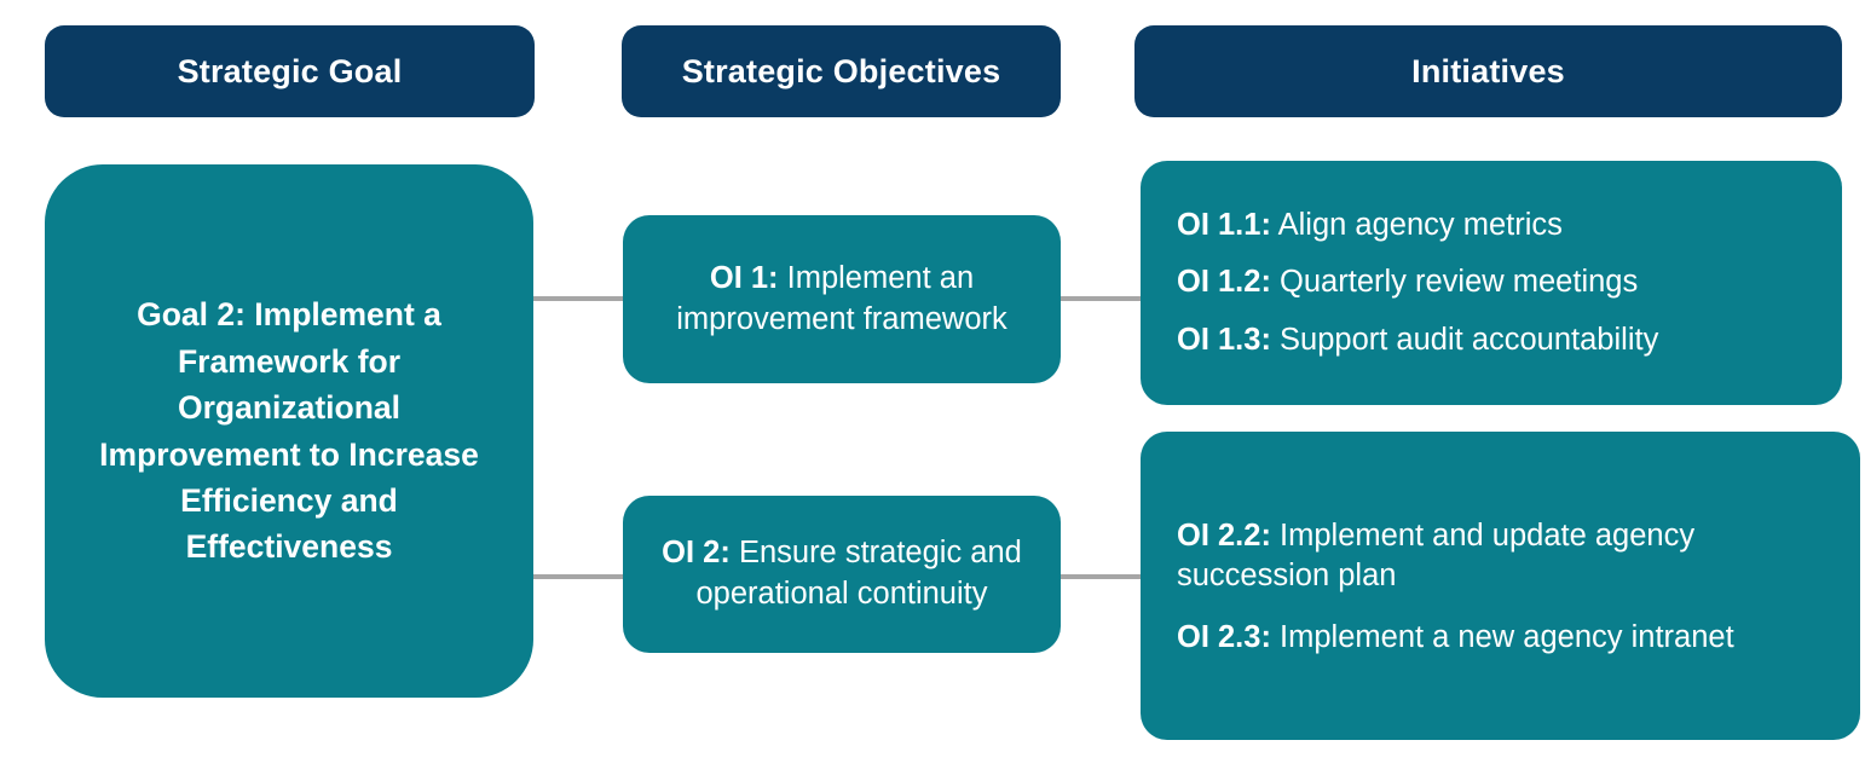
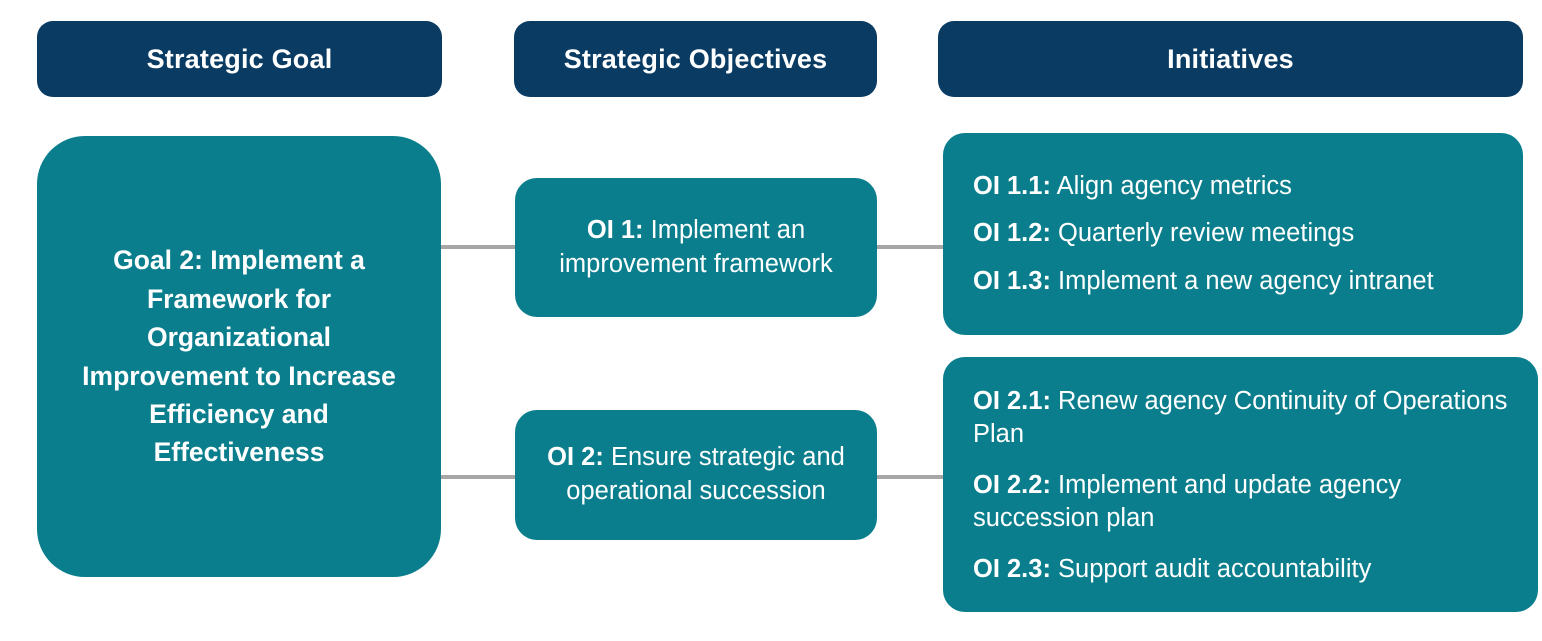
  Strategic Goal
  Strategic Objectives
  Initiatives
  Goal 2: Implement a Framework for Organizational Improvement to Increase Efficiency and Effectiveness
  OI 1: Implement an improvement framework
- OI 2: Ensure strategic and operational continuity
+ OI 2: Ensure strategic and operational succession
  OI 1.1: Align agency metrics
  OI 1.2: Quarterly review meetings
- OI 1.3: Support audit accountability
+ OI 1.3: Implement a new agency intranet
+ OI 2.1: Renew agency Continuity of Operations Plan
  OI 2.2: Implement and update agency succession plan
- OI 2.3: Implement a new agency intranet
+ OI 2.3: Support audit accountability
